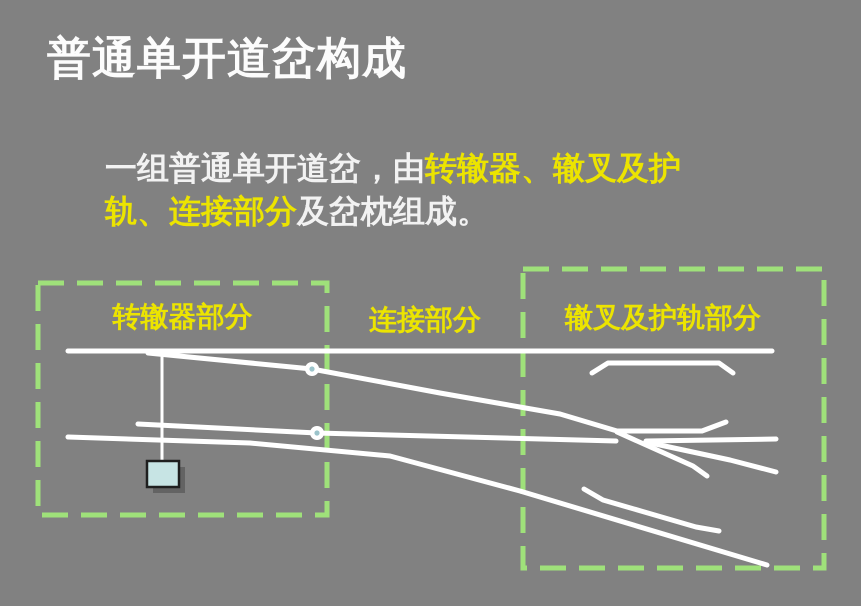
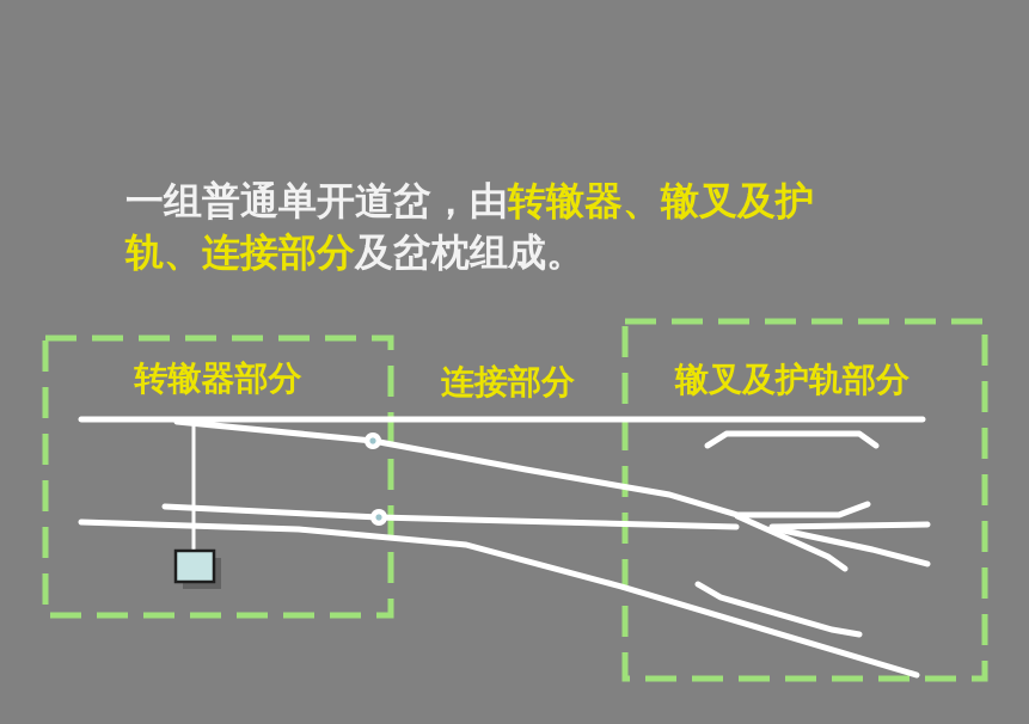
- 普通单开道岔构成
  一组普通单开道岔，由转辙器、辙叉及护
  轨、连接部分及岔枕组成。
  转辙器部分
  连接部分
  辙叉及护轨部分
